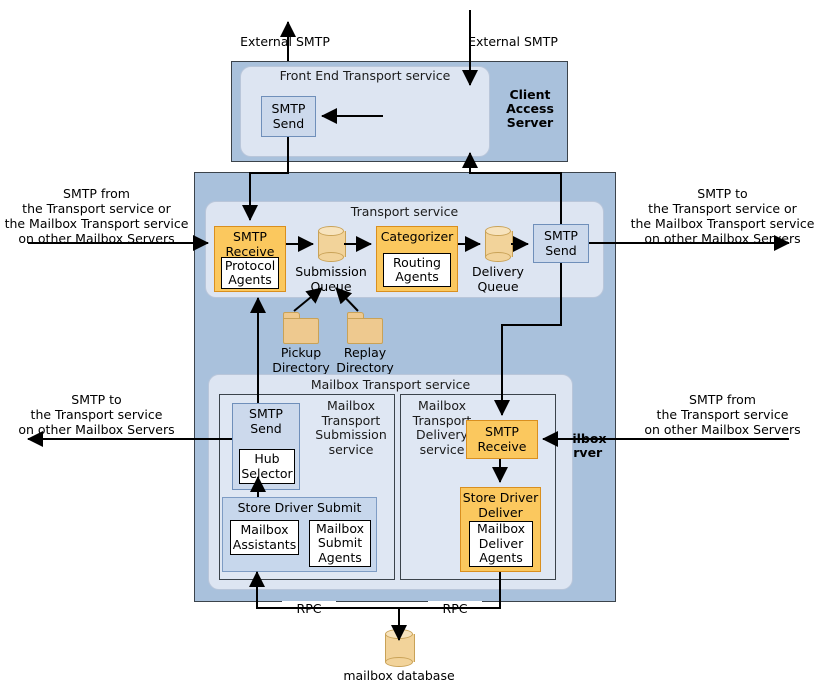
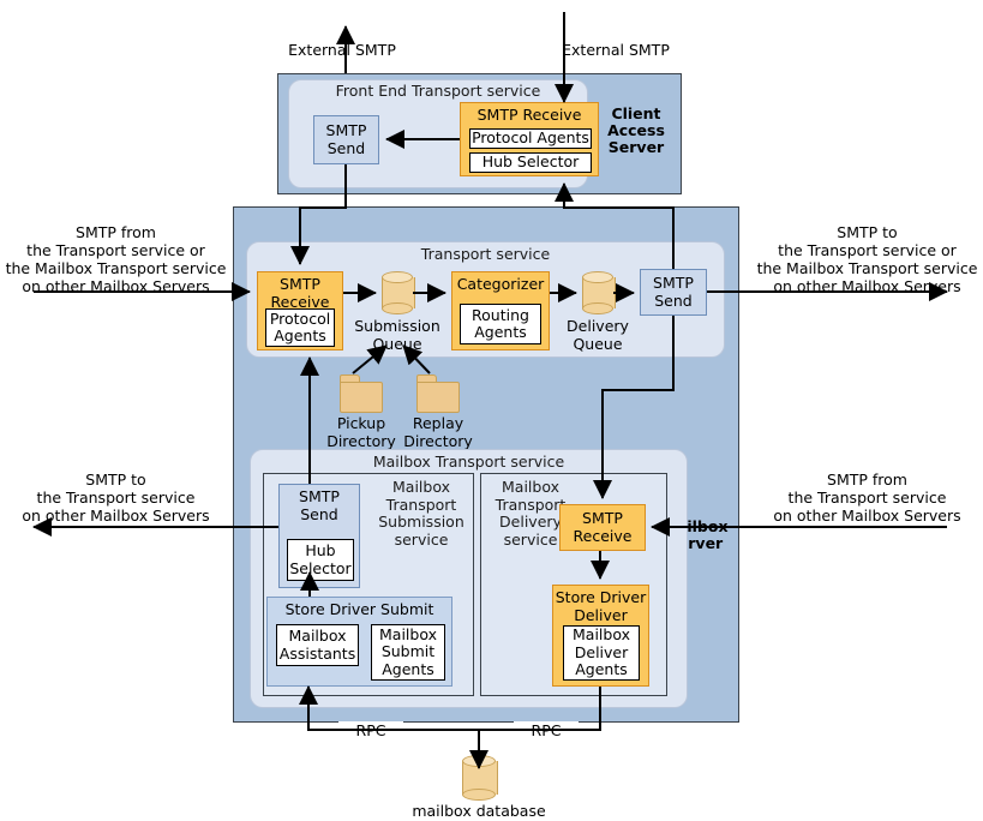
  External SMTP
  External SMTP
  SMTP from
  the Transport service or
  the Mailbox Transport service
  on other Mailbox Servers
  SMTP to
  the Transport service or
  the Mailbox Transport service
  on other Mailbox Servers
  SMTP to
  the Transport service
  on other Mailbox Servers
  SMTP from
  the Transport service
  on other Mailbox Servers
  Client
  Access
  Server
  Front End Transport service
  SMTP
  Send
+ SMTP Receive
+ Protocol Agents
+ Hub Selector
  Transport service
  SMTP
  Receive
  Protocol
  Agents
  Submission
  Queue
  Categorizer
  Routing
  Agents
  Delivery
  Queue
  SMTP
  Send
  Pickup
  Directory
  Replay
  Directory
  Mailbox Transport service
  Mailbox
  Transport
  Submission
  service
  SMTP
  Send
  Hub
  Selector
  Store Driver Submit
  Mailbox
  Assistants
  Mailbox
  Submit
  Agents
  Mailbox
  Transpor
  Delivery
  service
  SMTP
  Receive
  Store Driver
  Deliver
  Mailbox
  Deliver
  Agents
  mailbox database
